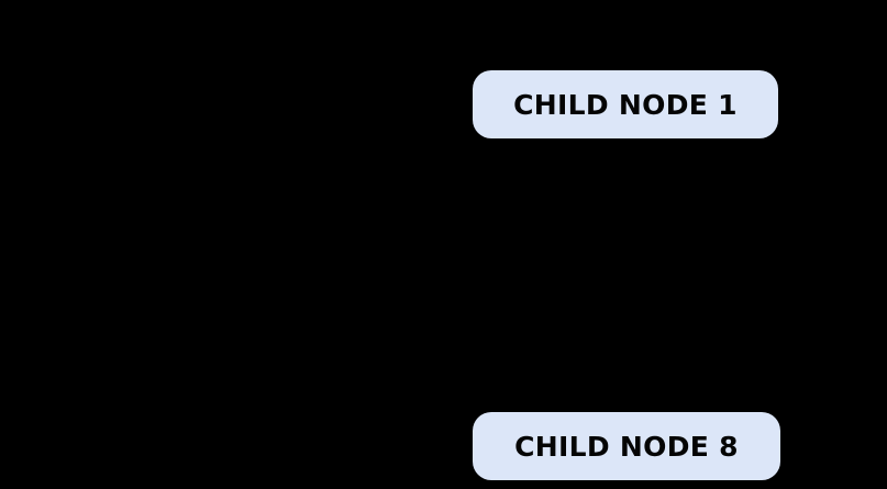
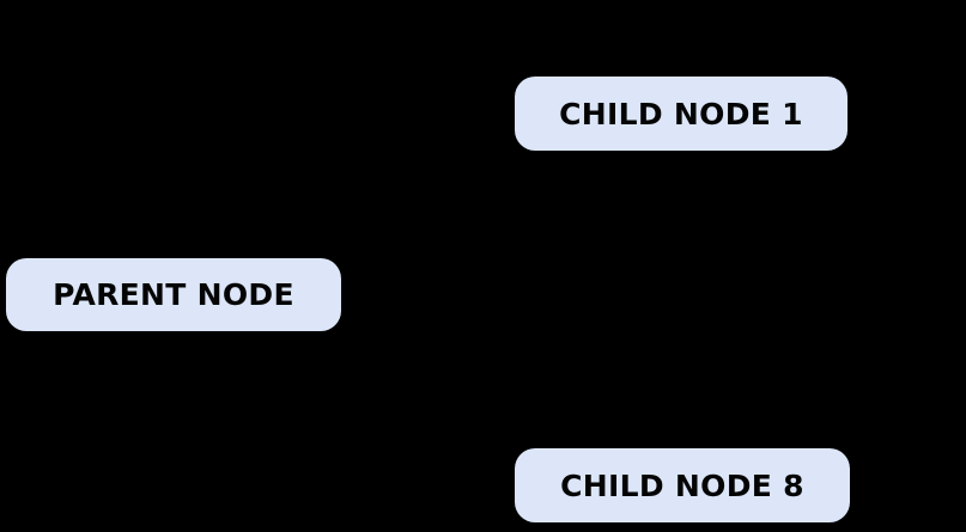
+ PARENT NODE
  CHILD NODE 1
  CHILD NODE 8
